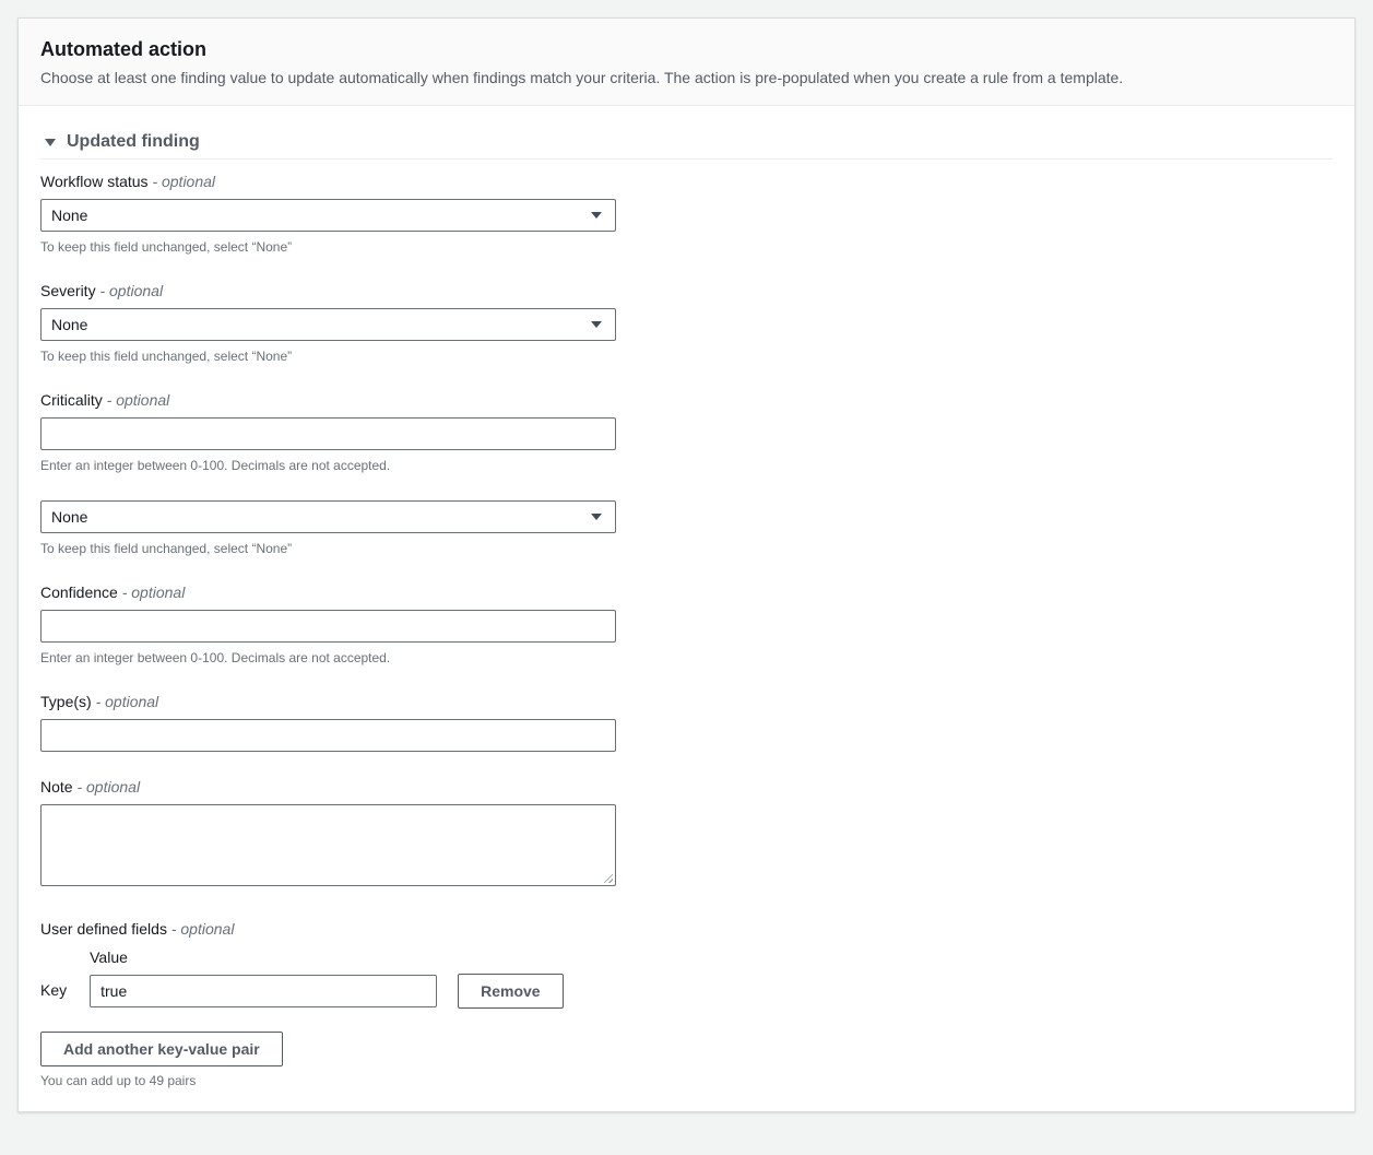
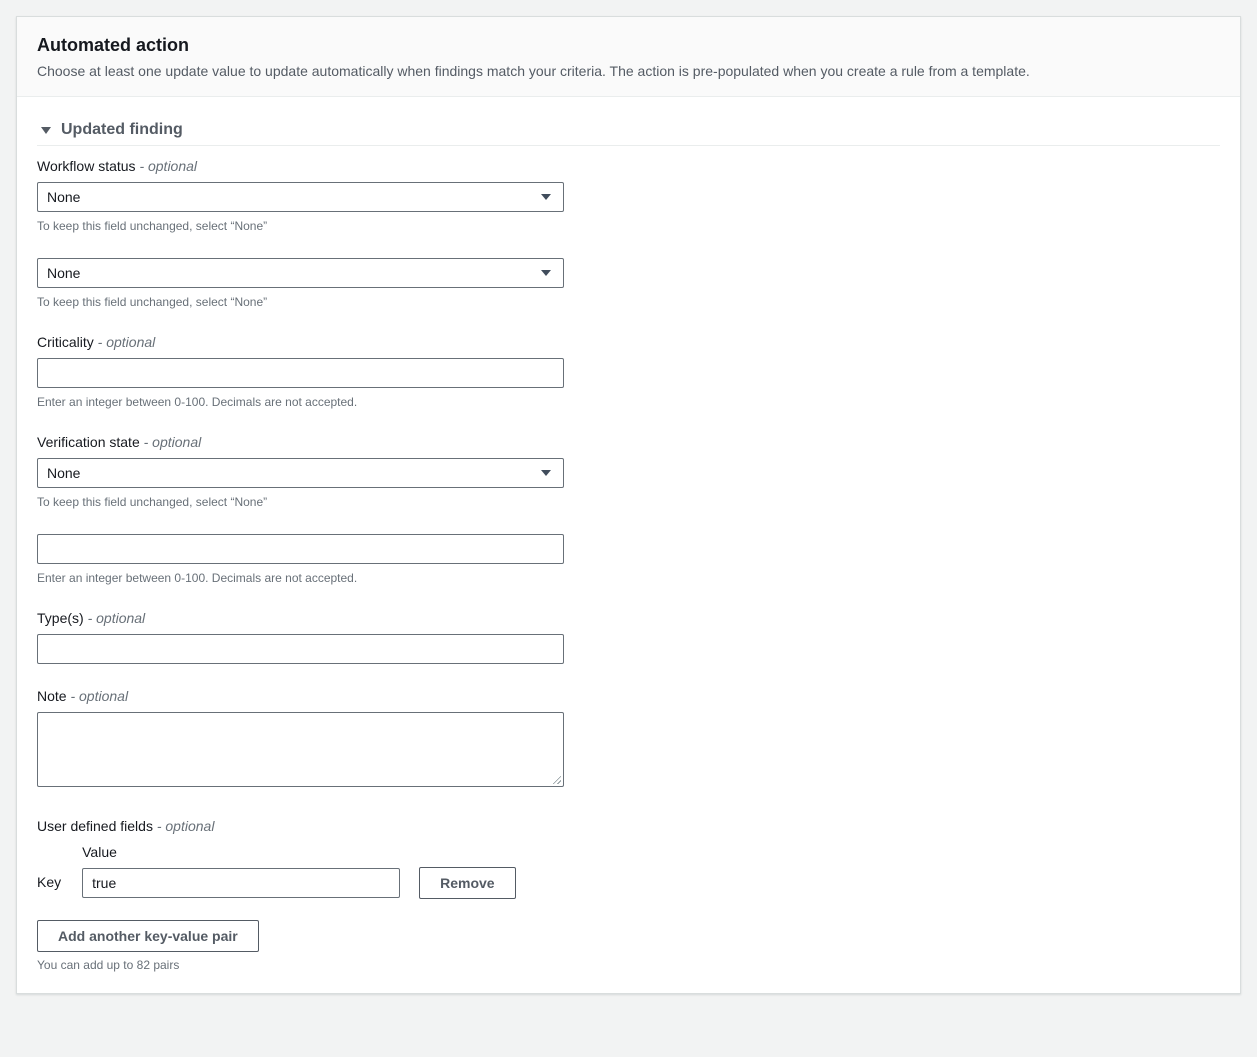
  Automated action
- Choose at least one finding value to update automatically when findings match your criteria. The action is pre-populated when you create a rule from a template.
+ Choose at least one update value to update automatically when findings match your criteria. The action is pre-populated when you create a rule from a template.
  Updated finding
  Workflow status - optional
  None
  To keep this field unchanged, select “None”
- Severity - optional
  None
  To keep this field unchanged, select “None”
  Criticality - optional
  Enter an integer between 0-100. Decimals are not accepted.
+ Verification state - optional
  None
  To keep this field unchanged, select “None”
- Confidence - optional
  Enter an integer between 0-100. Decimals are not accepted.
  Type(s) - optional
  Note - optional
  User defined fields - optional
  Key
  Value
  true
  Remove
  Add another key-value pair
- You can add up to 49 pairs
+ You can add up to 82 pairs
